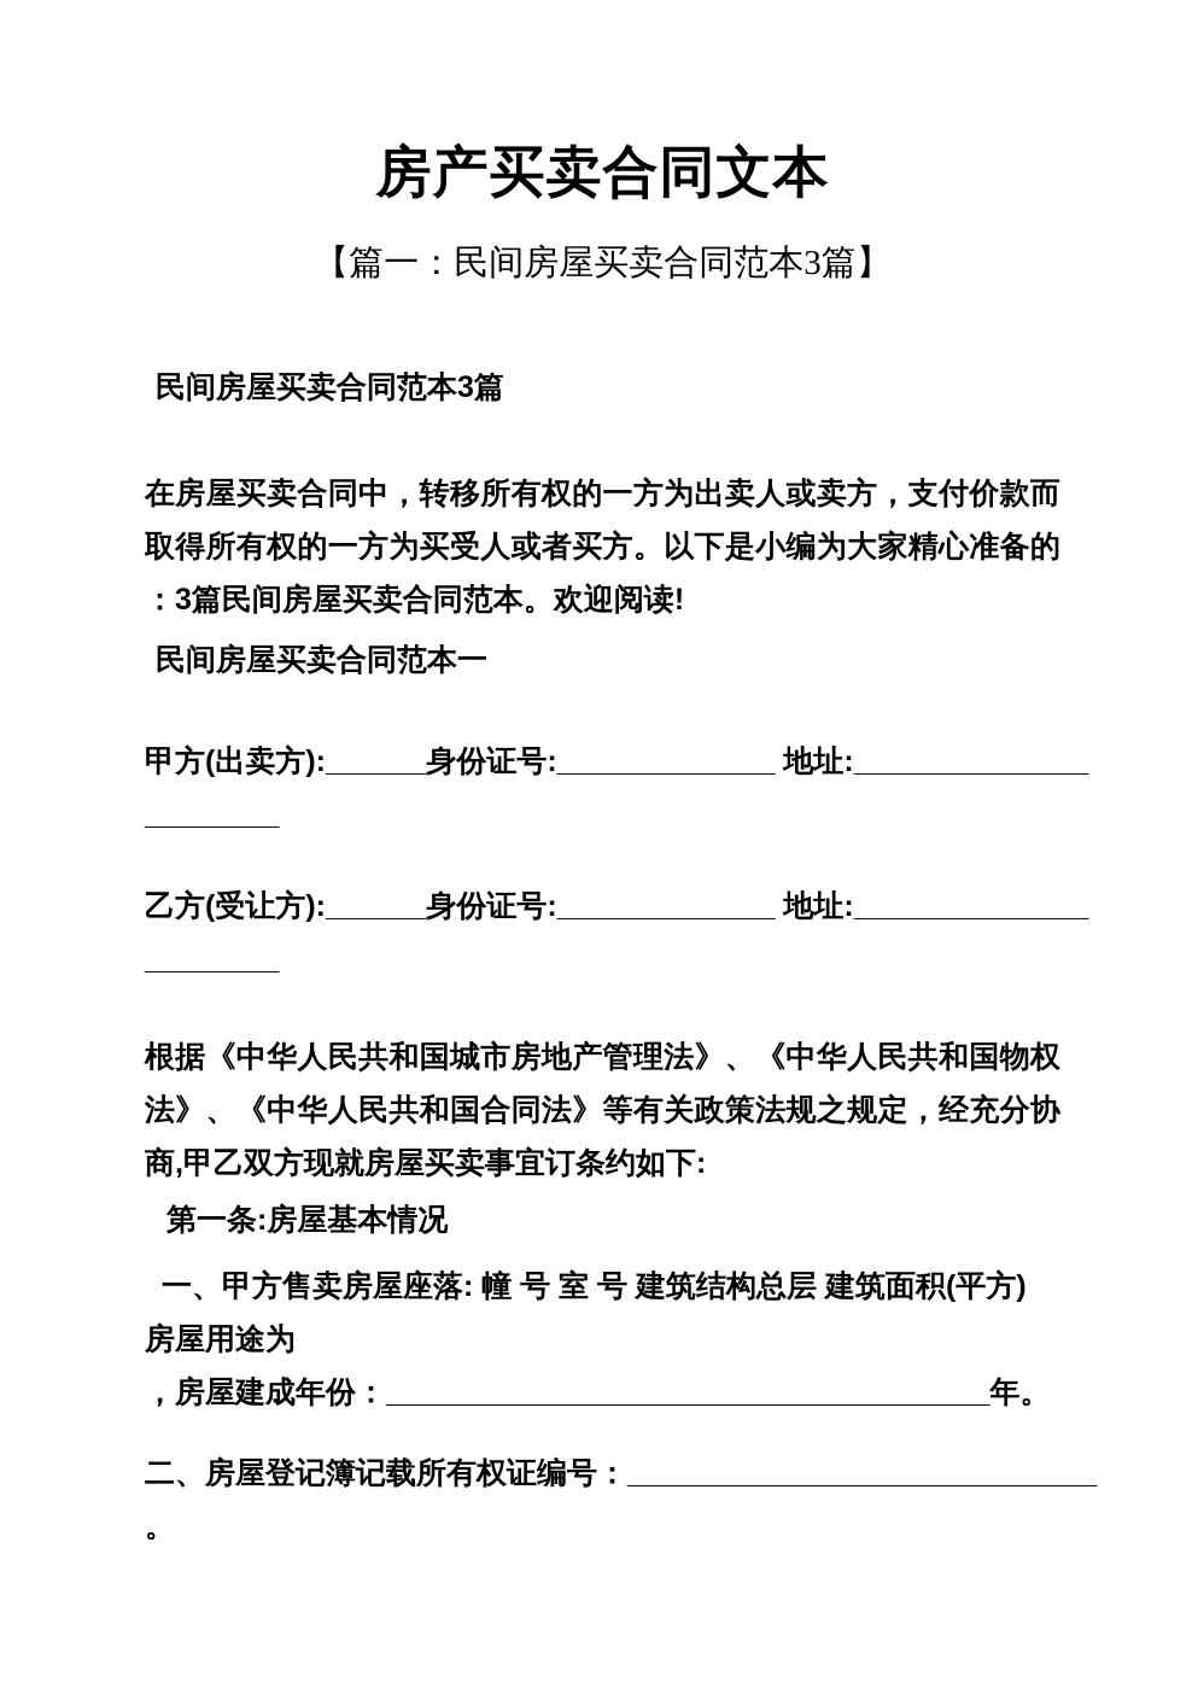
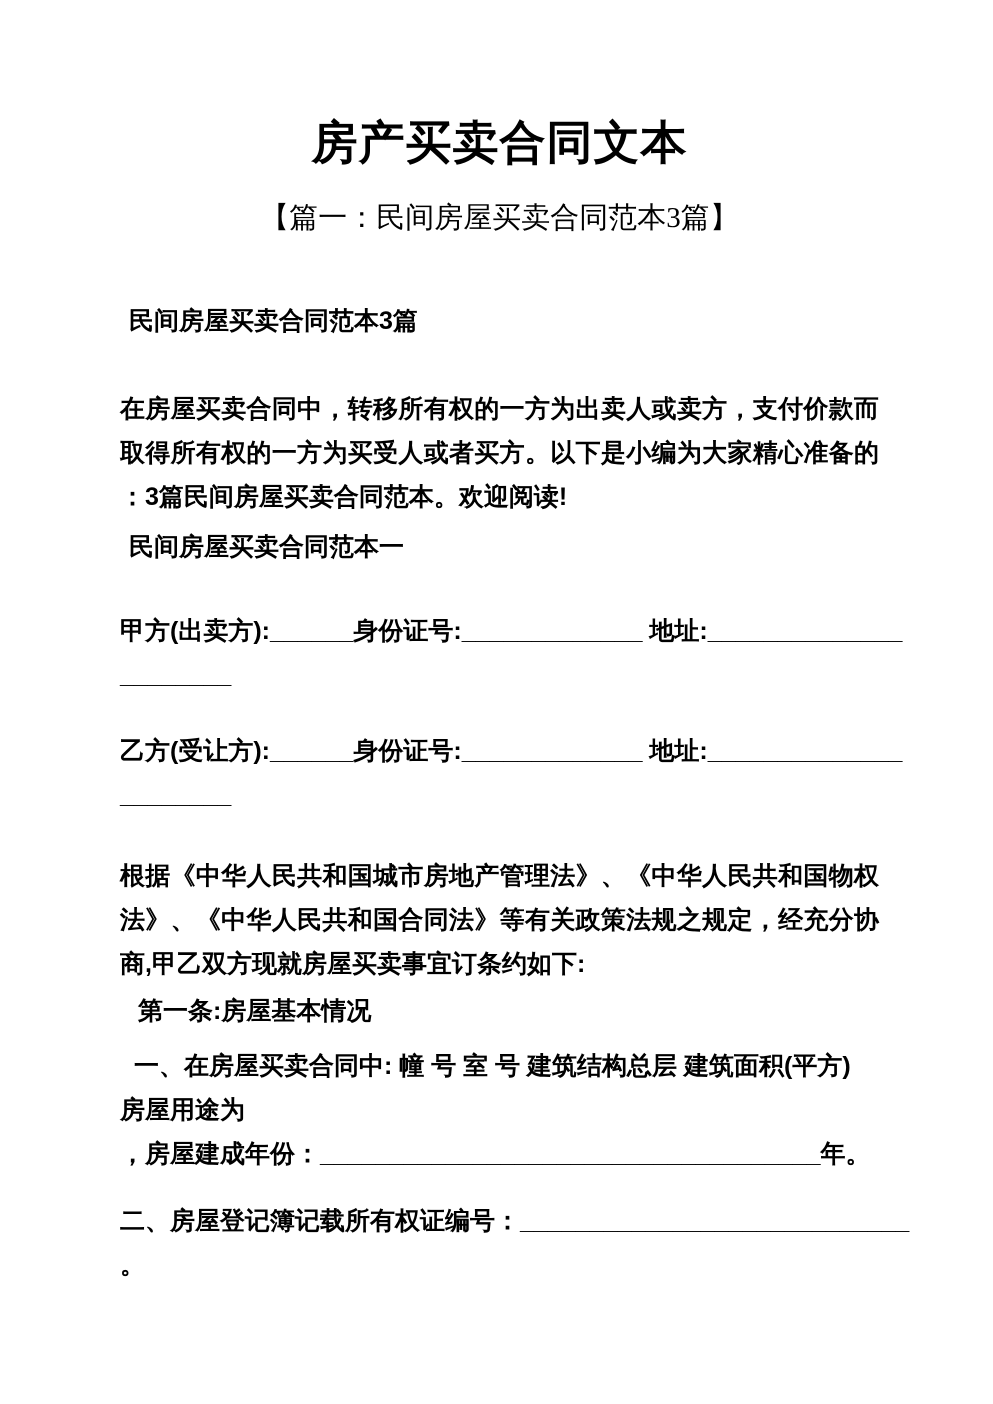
  房产买卖合同文本
  【篇一：民间房屋买卖合同范本3篇】
  民间房屋买卖合同范本3篇
  在房屋买卖合同中，转移所有权的一方为出卖人或卖方，支付价款而取得所有权的一方为买受人或者买方。以下是小编为大家精心准备的：3篇民间房屋买卖合同范本。欢迎阅读!
  民间房屋买卖合同范本一
  甲方(出卖方):______身份证号:_____________ 地址:______________
  ________
  乙方(受让方):______身份证号:_____________ 地址:______________
  ________
  根据《中华人民共和国城市房地产管理法》、《中华人民共和国物权法》、《中华人民共和国合同法》等有关政策法规之规定，经充分协商,甲乙双方现就房屋买卖事宜订条约如下:
  第一条:房屋基本情况
- 一、甲方售卖房屋座落: 幢 号 室 号 建筑结构总层 建筑面积(平方)
+ 一、在房屋买卖合同中: 幢 号 室 号 建筑结构总层 建筑面积(平方)
  房屋用途为
  ，房屋建成年份：____________________________________年。
  二、房屋登记簿记载所有权证编号：____________________________
  。
